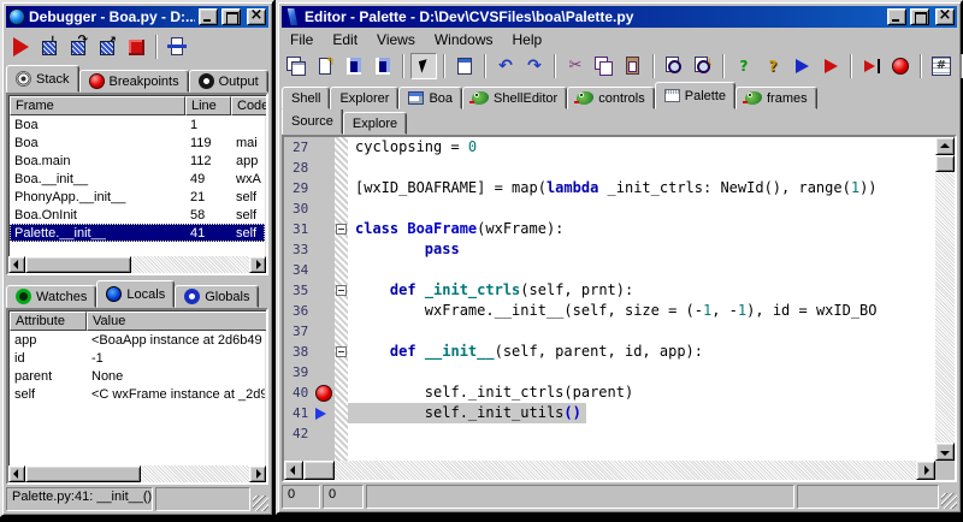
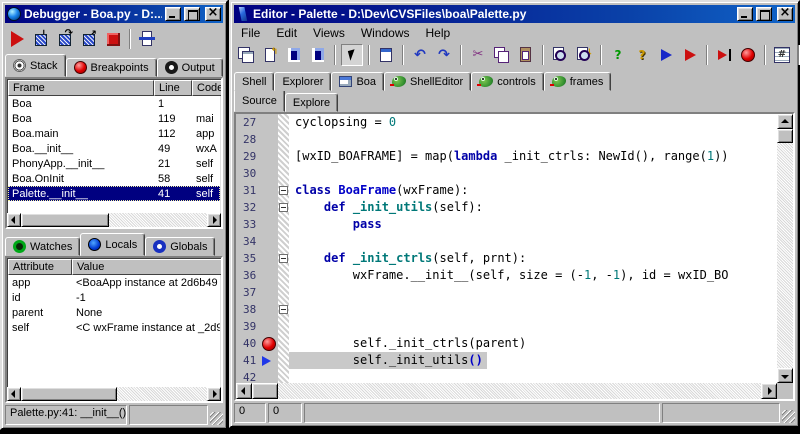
  Debugger - Boa.py - D:..
  Stack
  Breakpoints
  Output
  Frame
  Line
  Code
  Boa
  1
  Boa
  119
  mai
  Boa.main
  112
  app
  Boa.__init__
  49
  wxA
  PhonyApp.__init__
  21
  self
  Boa.OnInit
  58
  self
  Palette.__init__
  41
  self
  Watches
  Locals
  Globals
  Attribute
  Value
  app
  <BoaApp instance at 2d6b49
  id
  -1
  parent
  None
  self
  <C wxFrame instance at _2d9
  Palette.py:41: __init__()
  Editor - Palette - D:\Dev\CVSFiles\boa\Palette.py
  File
  Edit
  Views
  Windows
  Help
  ?
  ↶
  ↷
  ✂
  ?
  ?
  #
  Shell
  Explorer
  Boa
  ShellEditor
  controls
- Palette
  frames
  Source
  Explore
  27
  cyclopsing = 0
  28
  29
  [wxID_BOAFRAME] = map(lambda _init_ctrls: NewId(), range(1))
  30
  31
  class BoaFrame(wxFrame):
+ 32
+ def _init_utils(self):
  33
  pass
  34
  35
  def _init_ctrls(self, prnt):
  36
  wxFrame.__init__(self, size = (-1, -1), id = wxID_BO
  37
  38
- def __init__(self, parent, id, app):
  39
  40
  self._init_ctrls(parent)
  41
  self._init_utils()
  42
  0
  0
